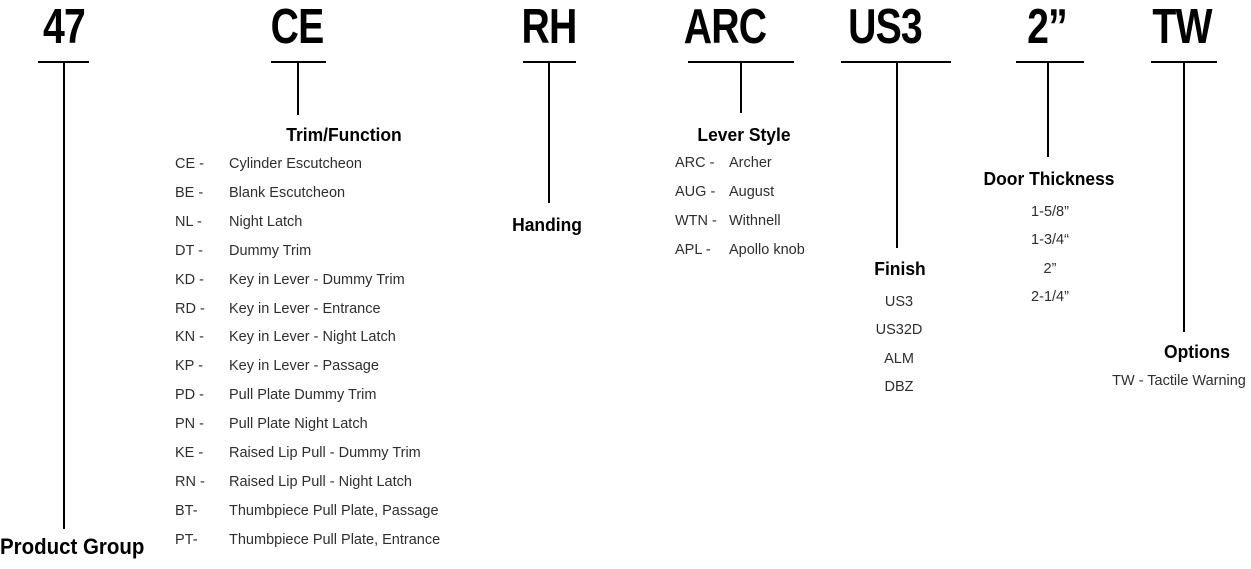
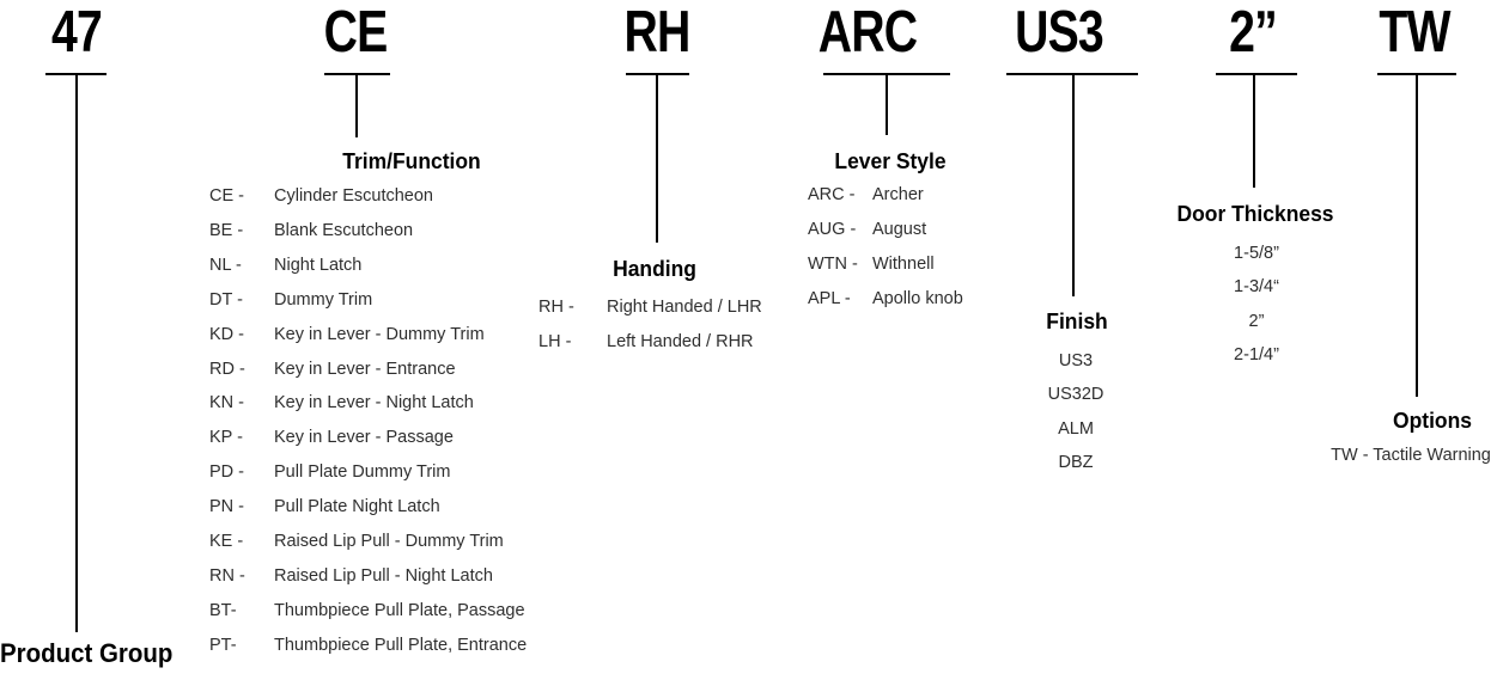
  47
  CE
  RH
  ARC
  US3
  2”
  TW
  Trim/Function
  Handing
  Lever Style
  Finish
  Door Thickness
  Options
  CE - Cylinder Escutcheon
  BE - Blank Escutcheon
  NL - Night Latch
  DT - Dummy Trim
  KD - Key in Lever - Dummy Trim
  RD - Key in Lever - Entrance
  KN - Key in Lever - Night Latch
  KP - Key in Lever - Passage
  PD - Pull Plate Dummy Trim
  PN - Pull Plate Night Latch
  KE - Raised Lip Pull - Dummy Trim
  RN - Raised Lip Pull - Night Latch
  BT- Thumbpiece Pull Plate, Passage
  PT- Thumbpiece Pull Plate, Entrance
+ RH - Right Handed / LHR
+ LH - Left Handed / RHR
  ARC - Archer
  AUG - August
  WTN - Withnell
  APL - Apollo knob
  US3
  US32D
  ALM
  DBZ
  1-5/8”
  1-3/4“
  2”
  2-1/4”
  TW - Tactile Warning
  Product Group
